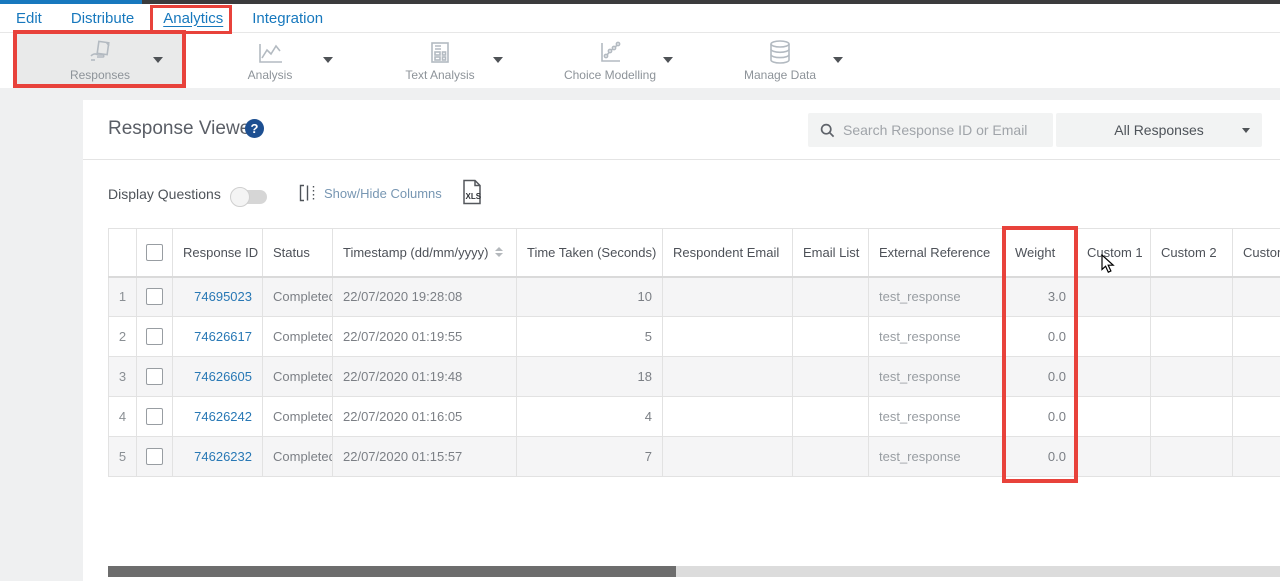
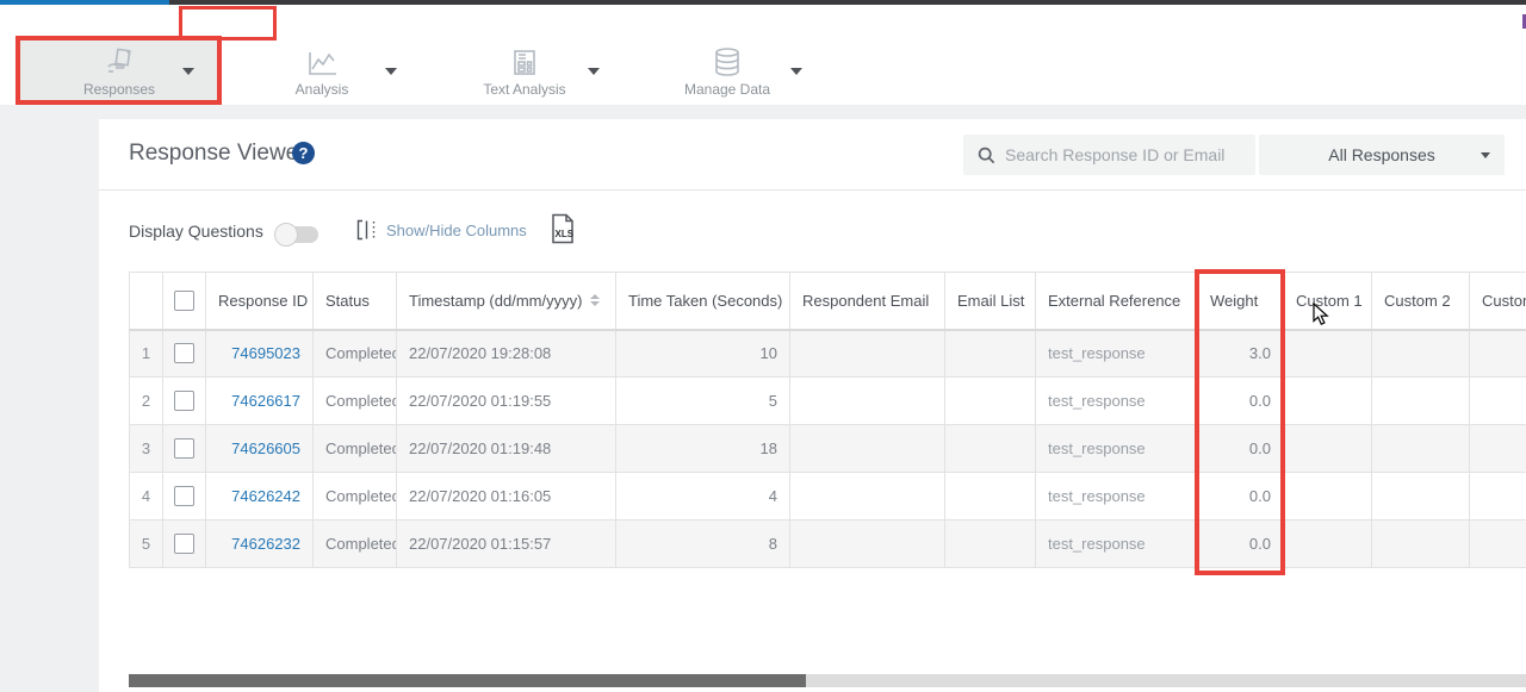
- Edit
- Distribute
- Analytics
- Integration
  Responses
  Analysis
  Text Analysis
- Choice Modelling
  Manage Data
  Response View
  ?
  Search Response ID or Email
  All Responses
  Display Questions
  Show/Hide Columns
  XLS
  		Response ID	Status	Timestamp (dd/mm/yyyy)	Time Taken (Seconds)	Respondent Email	Email List	External Reference	Weight	Custom 1	Custom 2	Custo
  1		74695023	Complete	22/07/2020 19:28:08	10			test_response	3.0
  2		74626617	Complete	22/07/2020 01:19:55	5			test_response	0.0
  3		74626605	Complete	22/07/2020 01:19:48	18			test_response	0.0
  4		74626242	Complete	22/07/2020 01:16:05	4			test_response	0.0
- 5		74626232	Complete	22/07/2020 01:15:57	7			test_response	0.0
+ 5		74626232	Complete	22/07/2020 01:15:57	8			test_response	0.0
